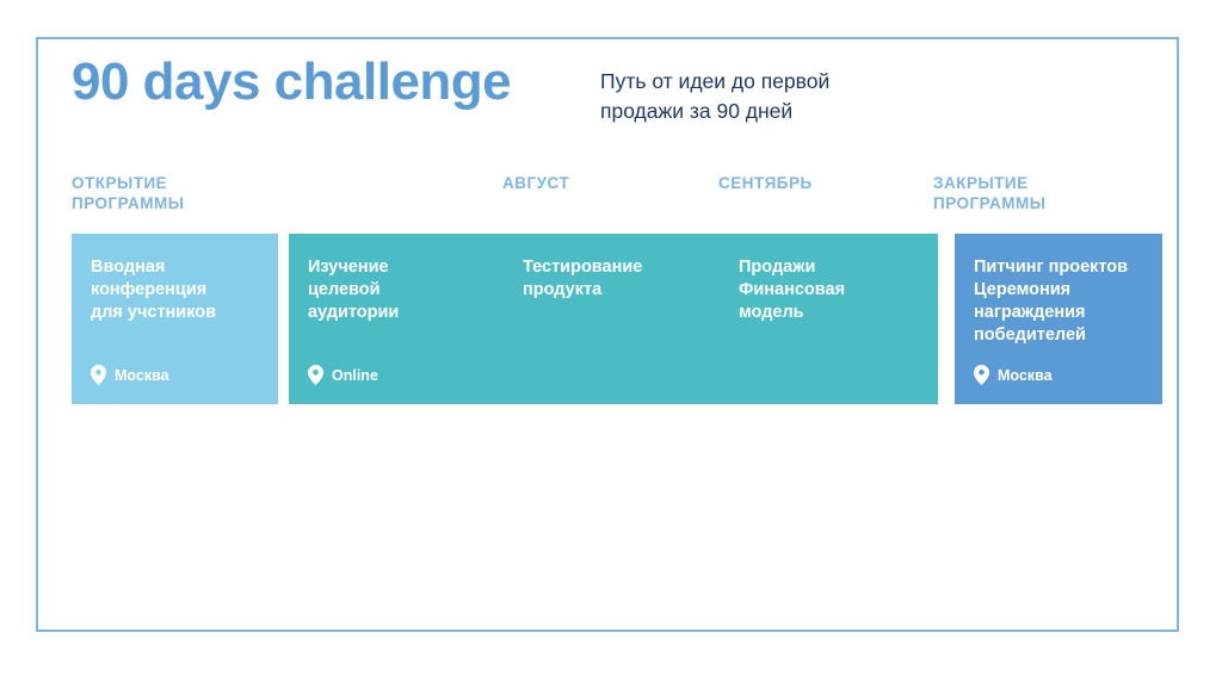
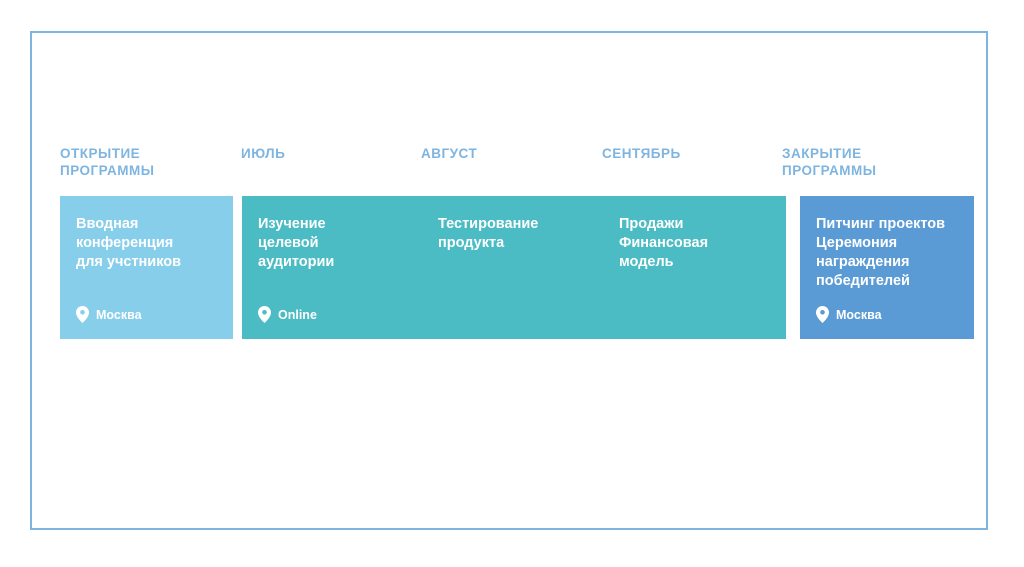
- 90 days challenge
- Путь от идеи до первой
- продажи за 90 дней
  ОТКРЫТИЕ
  ПРОГРАММЫ
+ ИЮЛЬ
  АВГУСТ
  СЕНТЯБРЬ
  ЗАКРЫТИЕ
  ПРОГРАММЫ
  Вводная
  конференция
  для учстников
  Москва
  Изучение
  целевой
  аудитории
  Тестирование
  продукта
  Продажи
  Финансовая
  модель
  Online
  Питчинг проектов
  Церемония
  награждения
  победителей
  Москва
